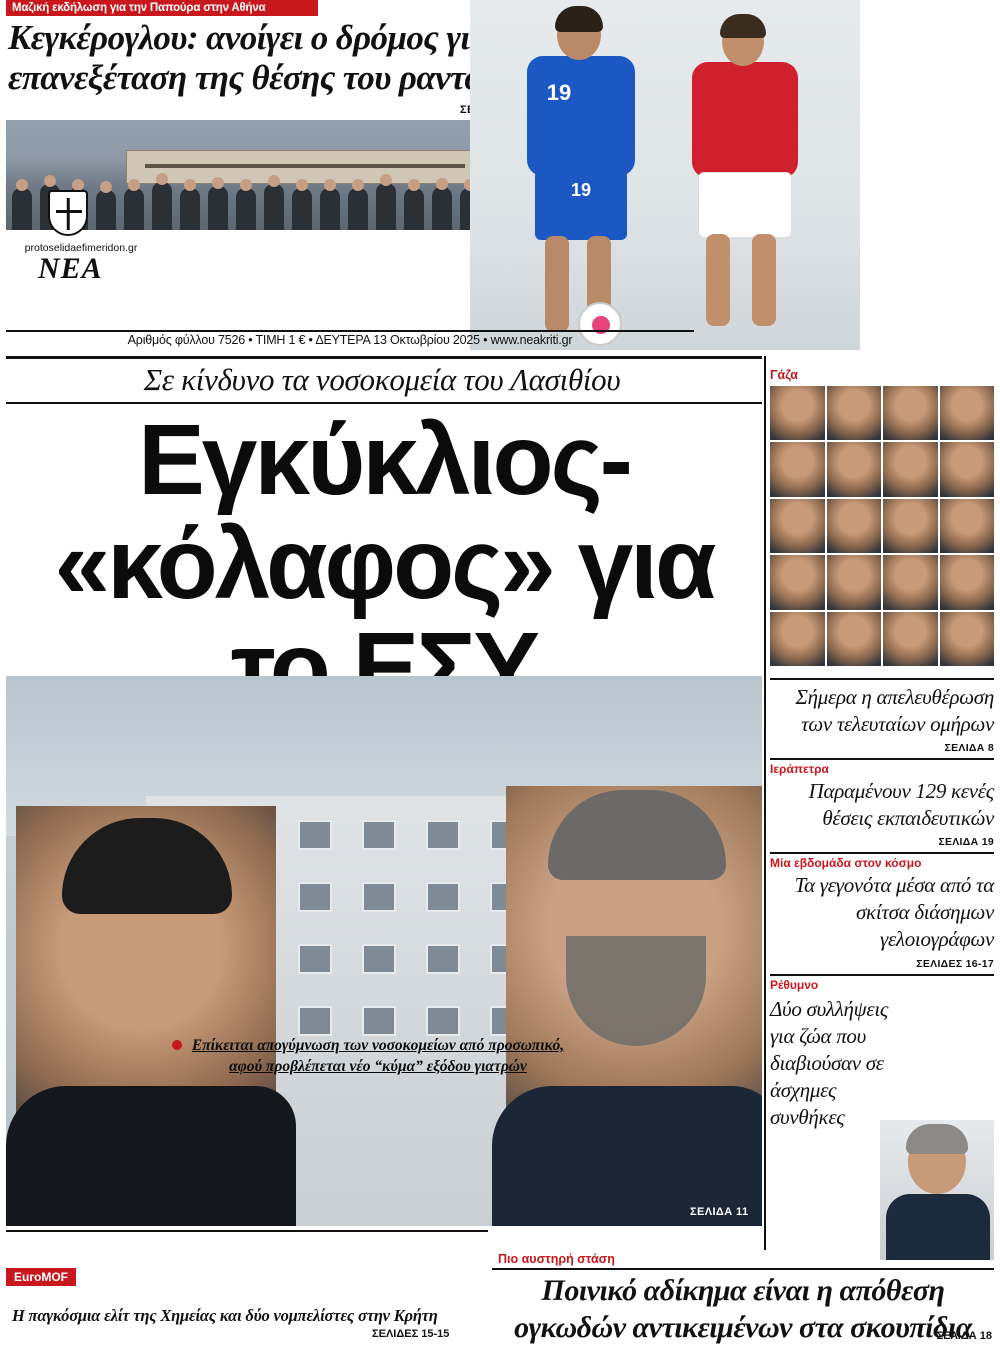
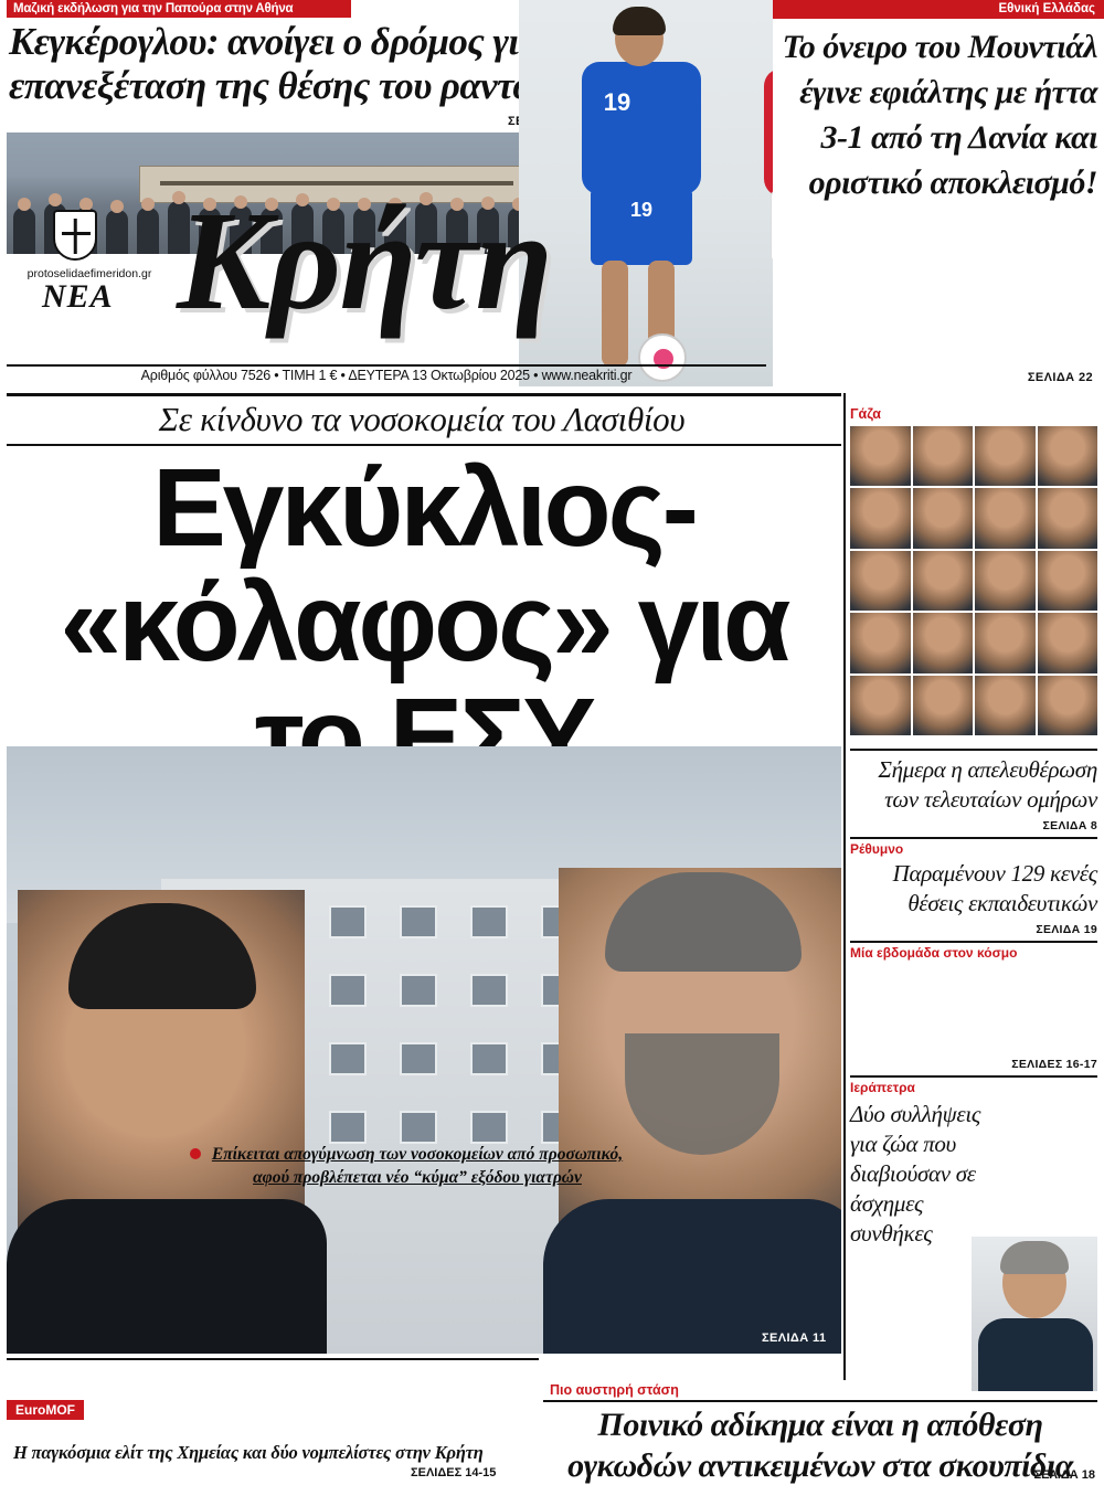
  Μαζική εκδήλωση για την Παπούρα στην Αθήνα
  Κεγκέρογλου: ανοίγει ο δρόμος γι επανεξέταση της θέσης του ραντ
  19
  19
  protoselidaefimeridon.gr
  ΝΕΑ
+ Κρήτη
  Αριθμός φύλλου 7526 • ΤΙΜΗ 1 € • ΔΕΥΤΕΡΑ 13 Οκτωβρίου 2025 • www.neakriti.gr
+ Εθνική Ελλάδας
+ Το όνειρο του Μουντιάλ έγινε εφιάλτης με ήττα 3-1 από τη Δανία και οριστικό αποκλεισμό!
+ ΣΕΛΙΔΑ 22
  Σε κίνδυνο τα νοσοκομεία του Λασιθίου
  Εγκύκλιος- «κόλαφος» για το ΕΣΥ
  Επίκειται απογύμνωση των νοσοκομείων από προσωπικό, αφού προβλέπεται νέο “κύμα” εξόδου γιατρών
  ΣΕΛΙΔΑ 11
  EuroMOF
  Η παγκόσμια ελίτ της Χημείας και δύο νομπελίστες στην Κρήτη
- ΣΕΛΙΔΕΣ 15-15
+ ΣΕΛΙΔΕΣ 14-15
  Πιο αυστηρή στάση
  Ποινικό αδίκημα είναι η απόθεση ογκωδών αντικειμένων στα σκουπίδια
  ΣΕΛΙΔΑ 18
  Γάζα
  Σήμερα η απελευθέρωση των τελευταίων ομήρων
  ΣΕΛΙΔΑ 8
- Ιεράπετρα
+ Ρέθυμνο
  Παραμένουν 129 κενές θέσεις εκπαιδευτικών
  ΣΕΛΙΔΑ 19
  Μία εβδομάδα στον κόσμο
- Τα γεγονότα μέσα από τα σκίτσα διάσημων γελοιογράφων
  ΣΕΛΙΔΕΣ 16-17
- Ρέθυμνο
+ Ιεράπετρα
  Δύο συλλήψεις για ζώα που διαβιούσαν σε άσχημες συνθήκες
